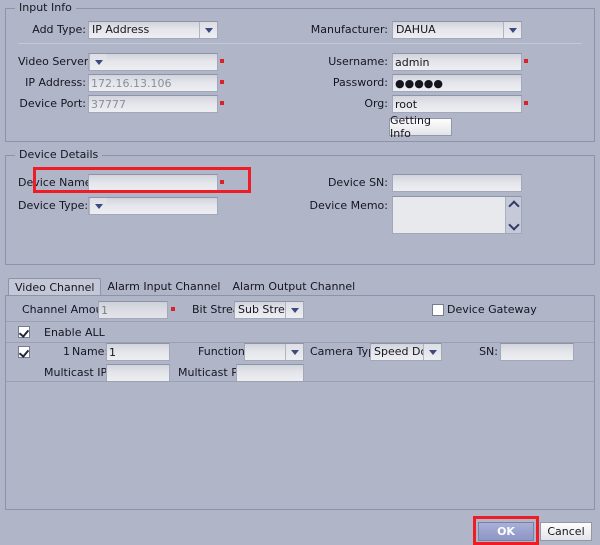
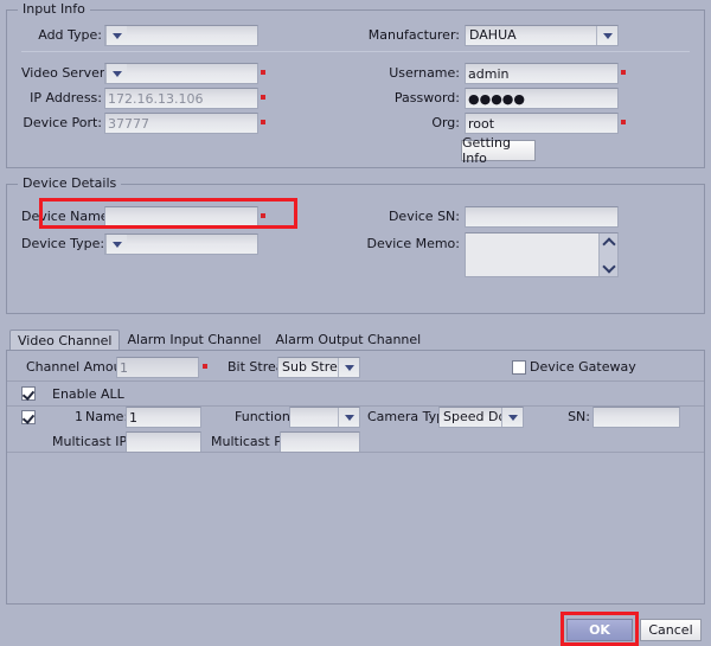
  Input Info
  Add Type:
- IP Address
  Manufacturer:
  DAHUA
  Video Server
  IP Address:
  172.16.13.106
  Device Port:
  37777
  Username:
  admin
  Password:
  ●●●●●
  Org:
  root
  Getting Info
  Device Details
  Device Nam
  Device Type:
  Device SN:
  Device Memo:
  Video Channel
  Alarm Input Channel
  Alarm Output Channel
  Channel Amo
  1
  Bit Stre
  Sub Stre
  Device Gateway
  Enable ALL
  1
  Name
  1
  Function
  Camera Ty
  SN:
  Multicast IP
  Multicast P
  OK
  Cancel
